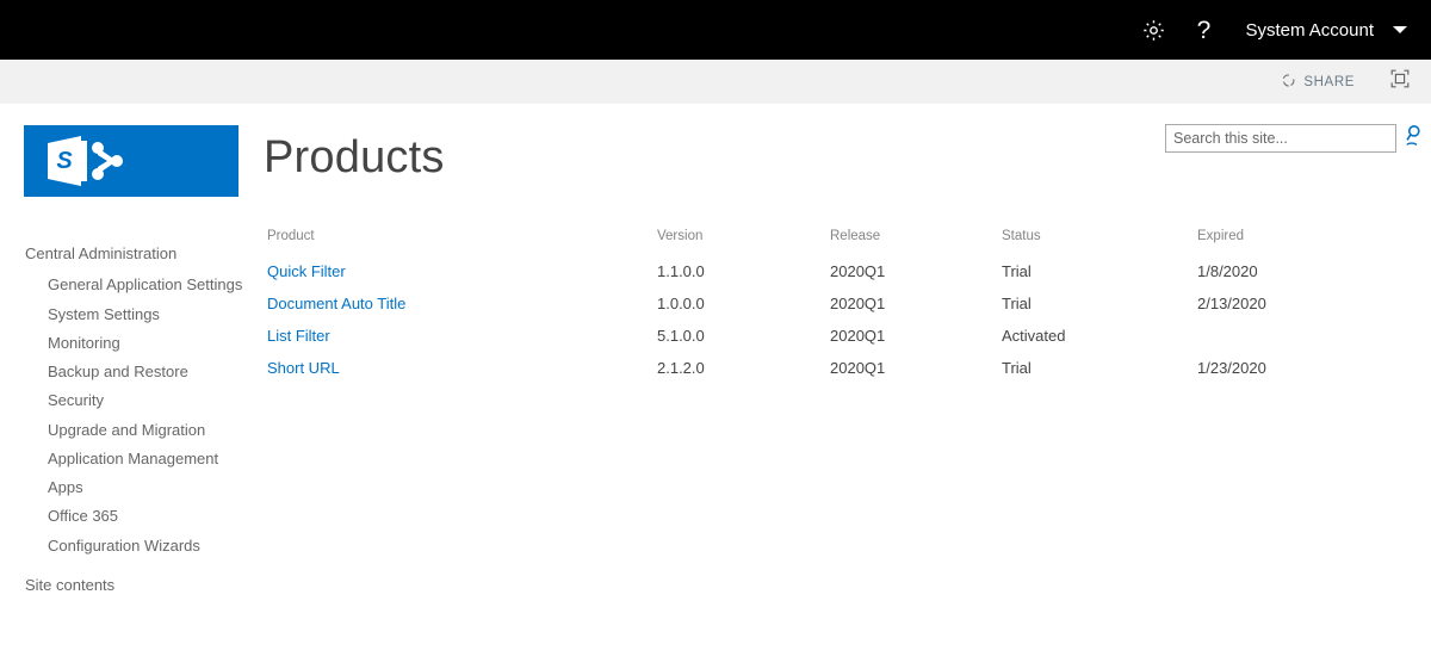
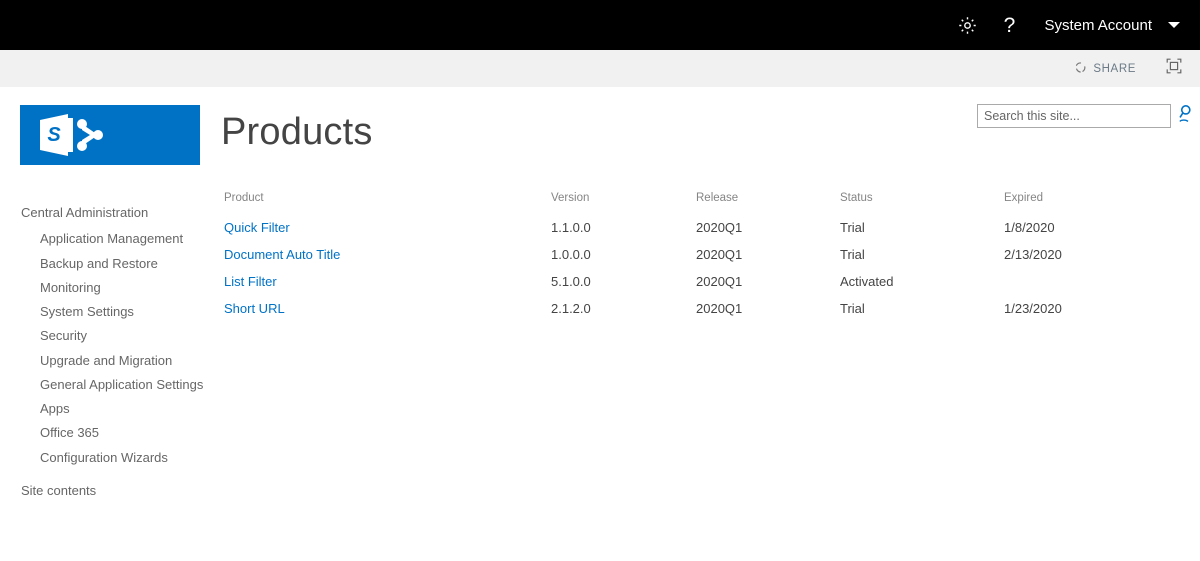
  ?
  System Account
  SHARE
  S
  Products
  Search this site...
  Central Administration
- General Application Settings
+ Application Management
- System Settings
+ Backup and Restore
  Monitoring
- Backup and Restore
+ System Settings
  Security
  Upgrade and Migration
- Application Management
+ General Application Settings
  Apps
  Office 365
  Configuration Wizards
  Site contents
  Product	Version	Release	Status	Expired
  Quick Filter	1.1.0.0	2020Q1	Trial	1/8/2020
  Document Auto Title	1.0.0.0	2020Q1	Trial	2/13/2020
  List Filter	5.1.0.0	2020Q1	Activated
  Short URL	2.1.2.0	2020Q1	Trial	1/23/2020
